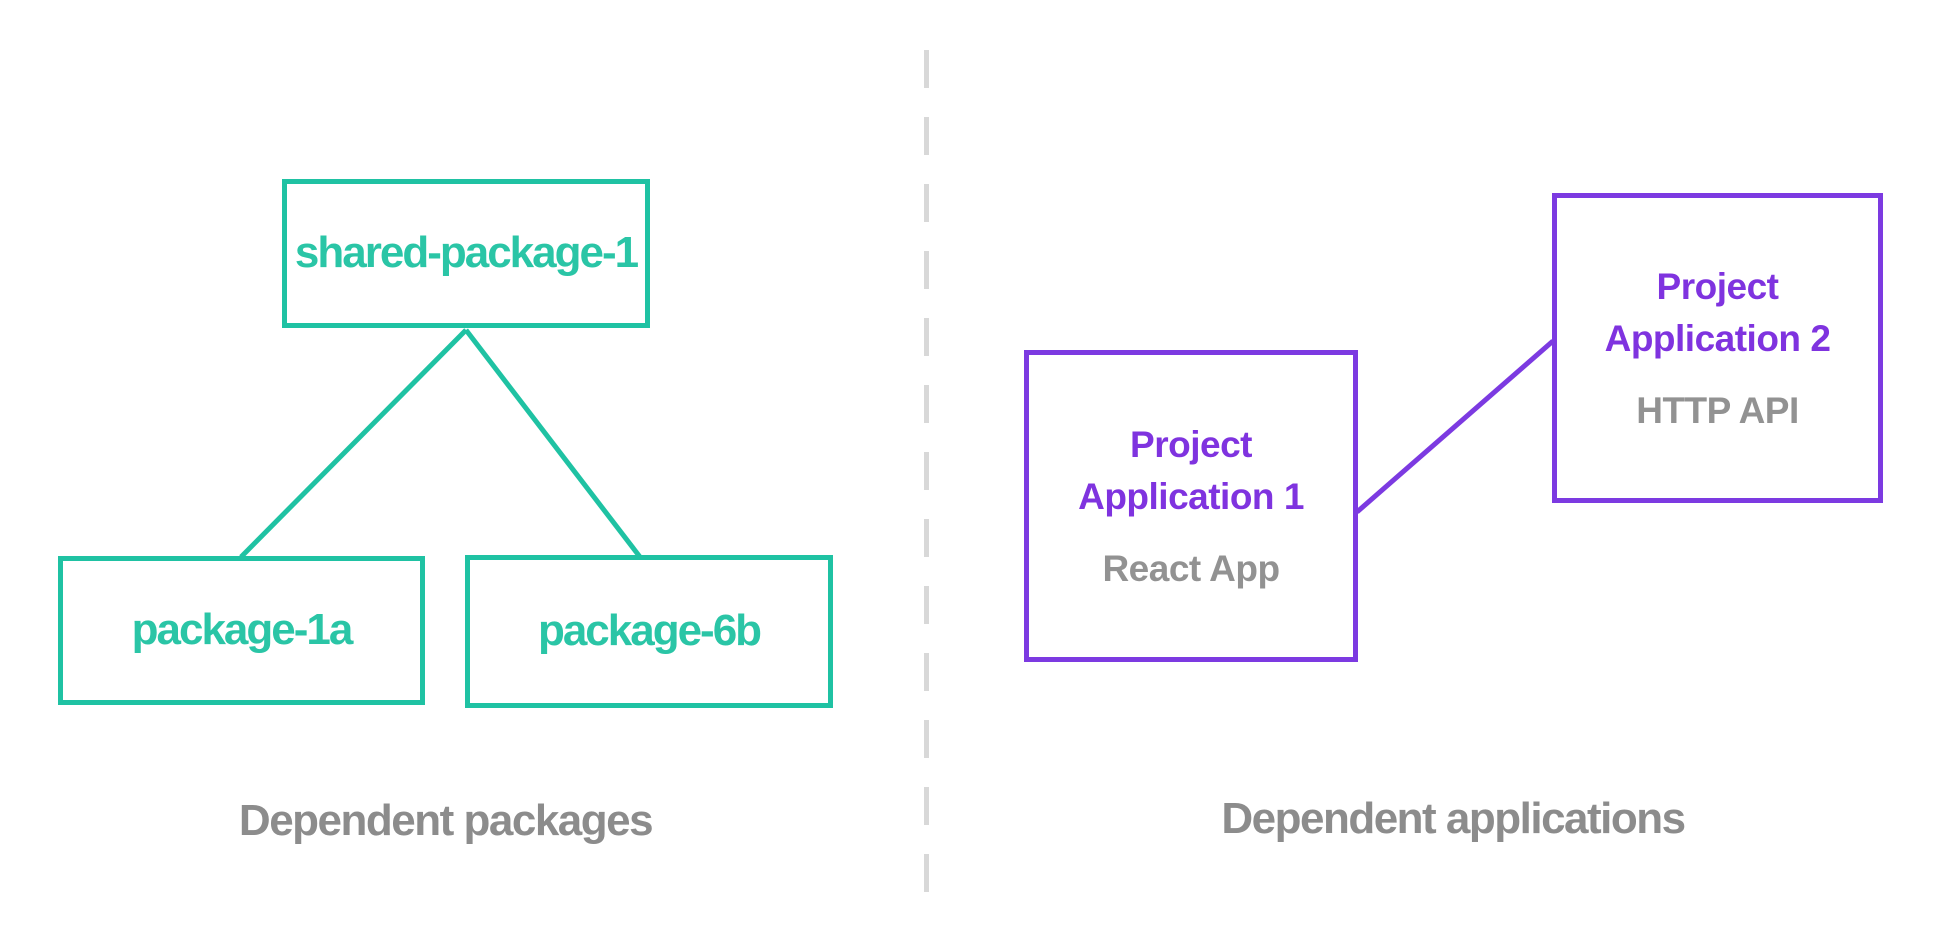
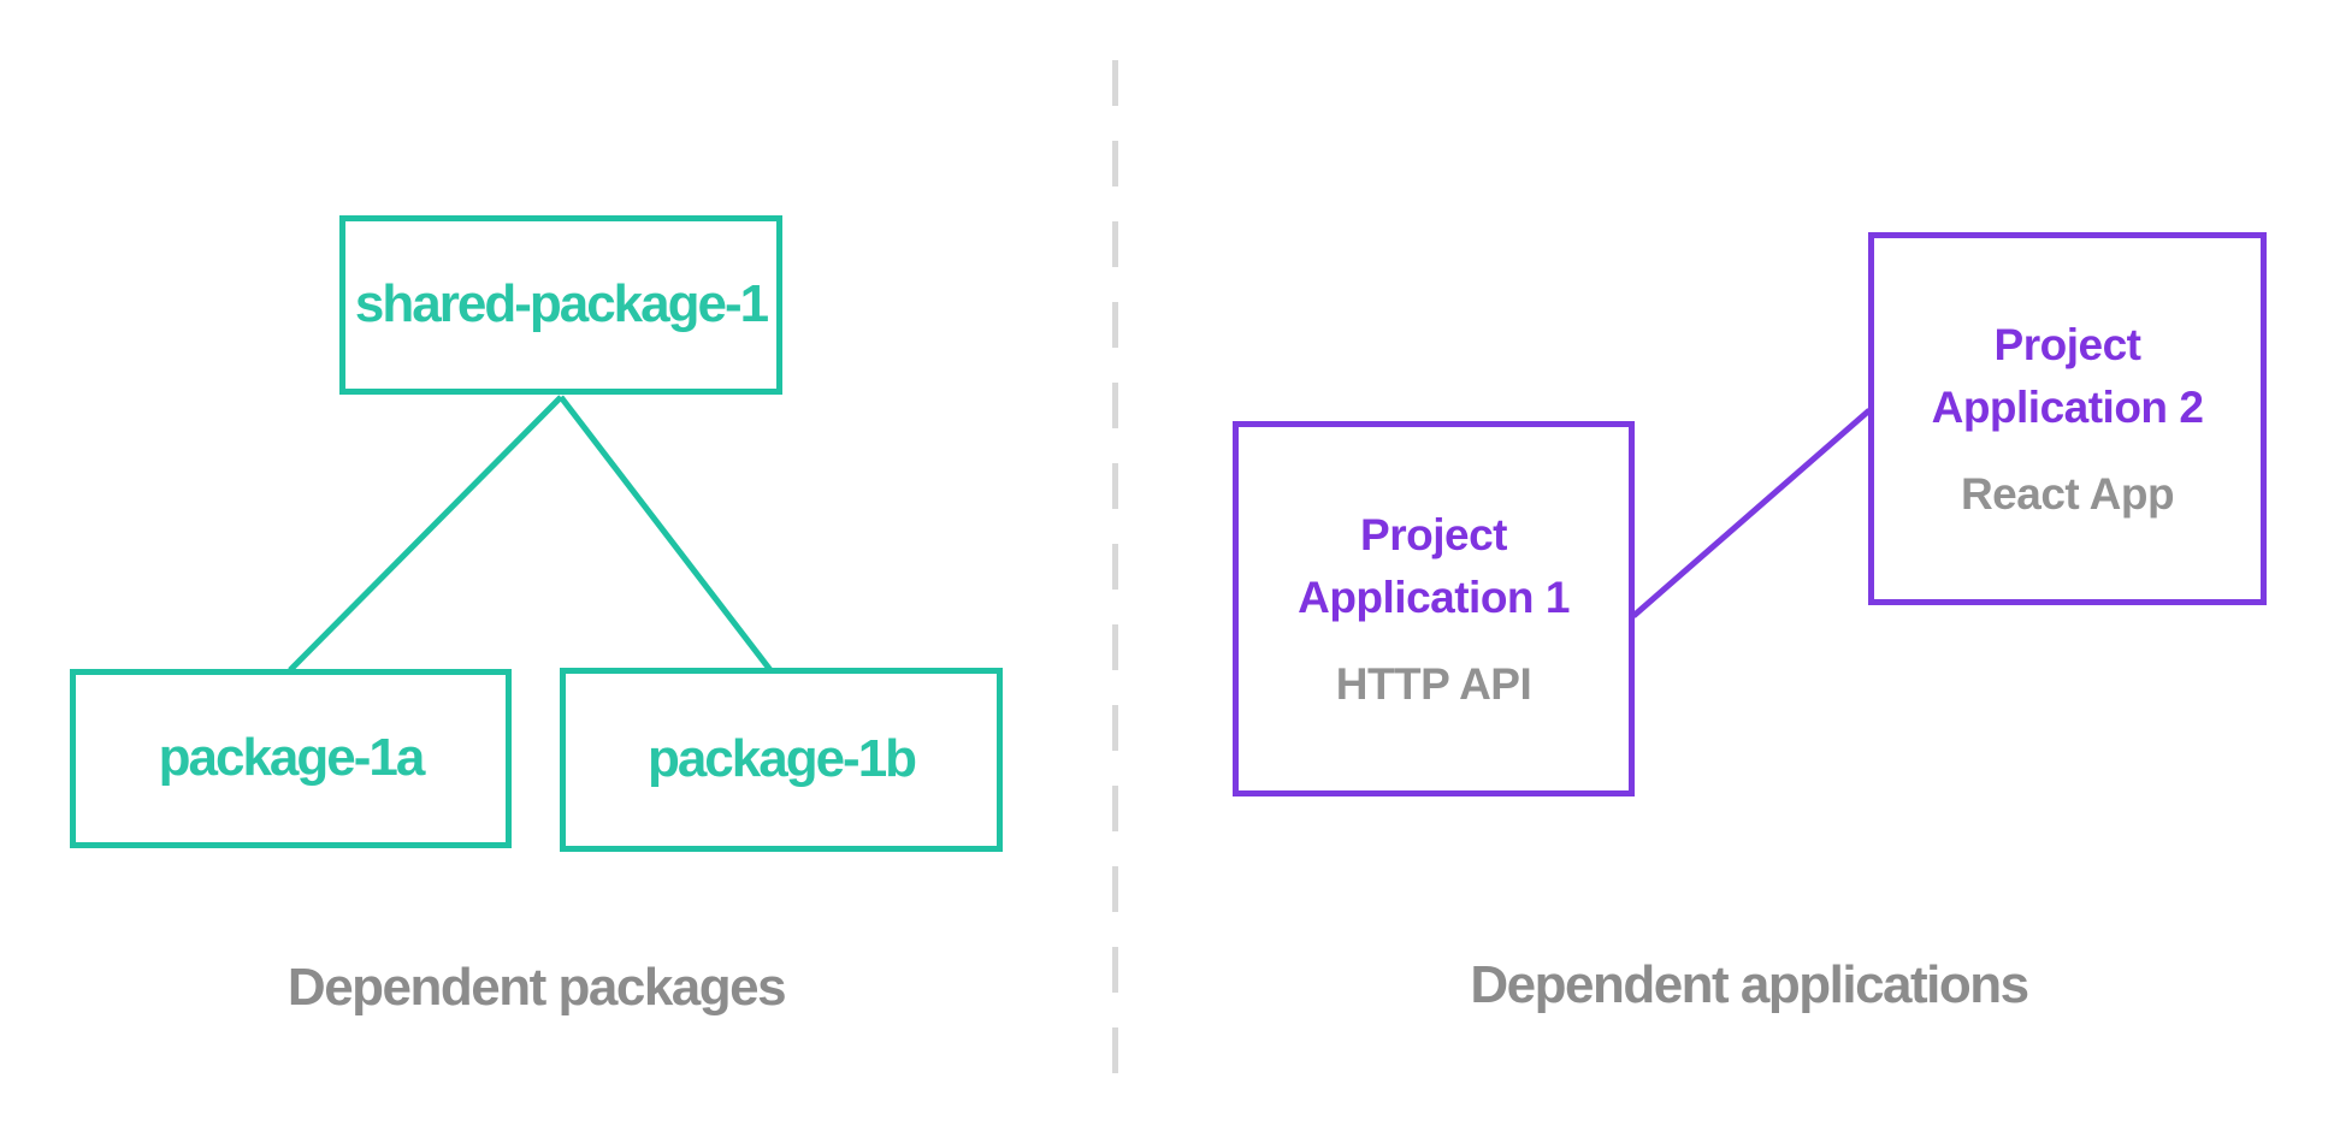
  shared-package-1
  package-1a
- package-6b
+ package-1b
  Dependent packages
  Project
  Application 1
- React App
+ HTTP API
  Project
  Application 2
- HTTP API
+ React App
  Dependent applications
